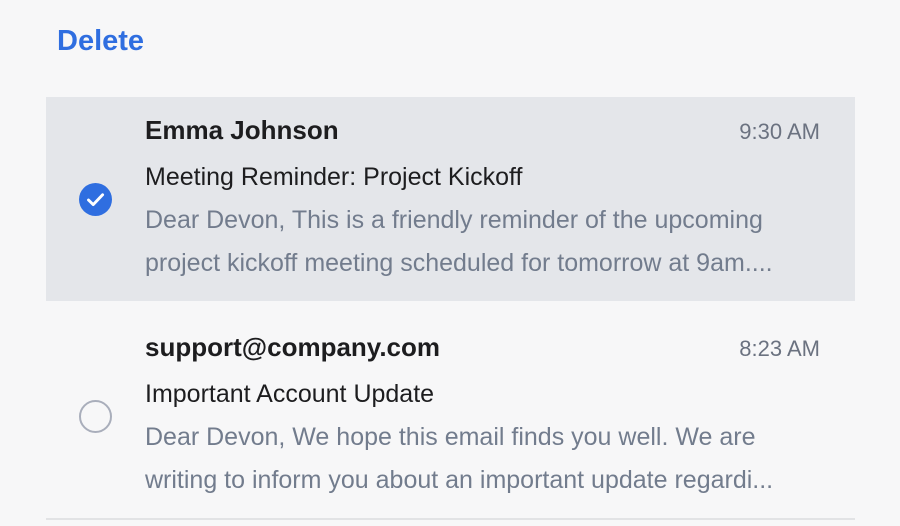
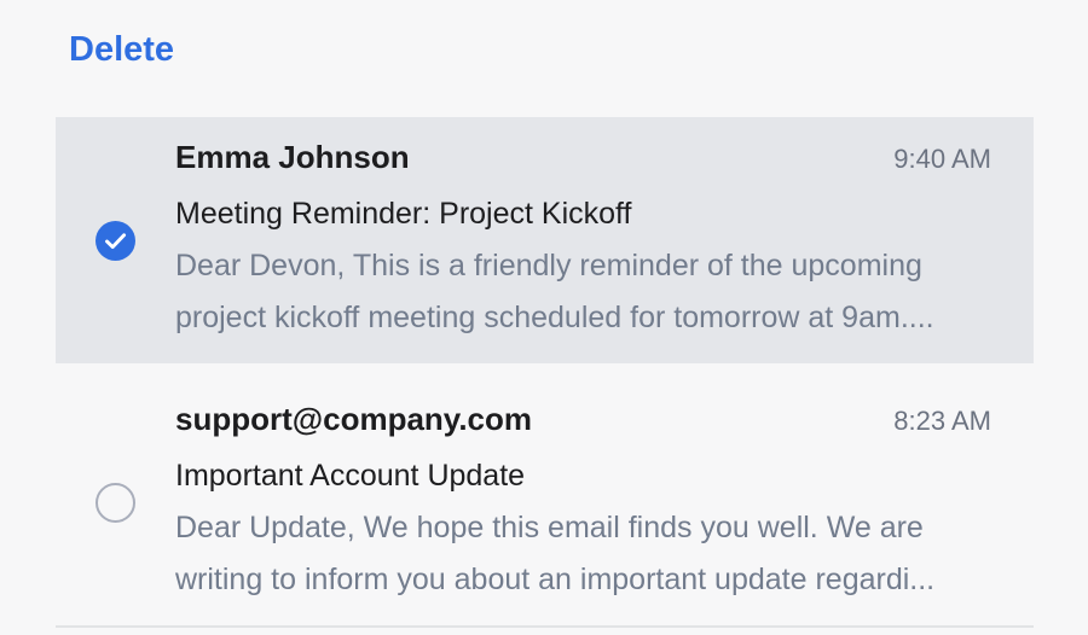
  Delete
  Emma Johnson
- 9:30 AM
+ 9:40 AM
  Meeting Reminder: Project Kickoff
  Dear Devon, This is a friendly reminder of the upcoming project kickoff meeting scheduled for tomorrow at 9am....
  support@company.com
  8:23 AM
  Important Account Update
- Dear Devon, We hope this email finds you well. We are writing to inform you about an important update regardi...
+ Dear Update, We hope this email finds you well. We are writing to inform you about an important update regardi...
